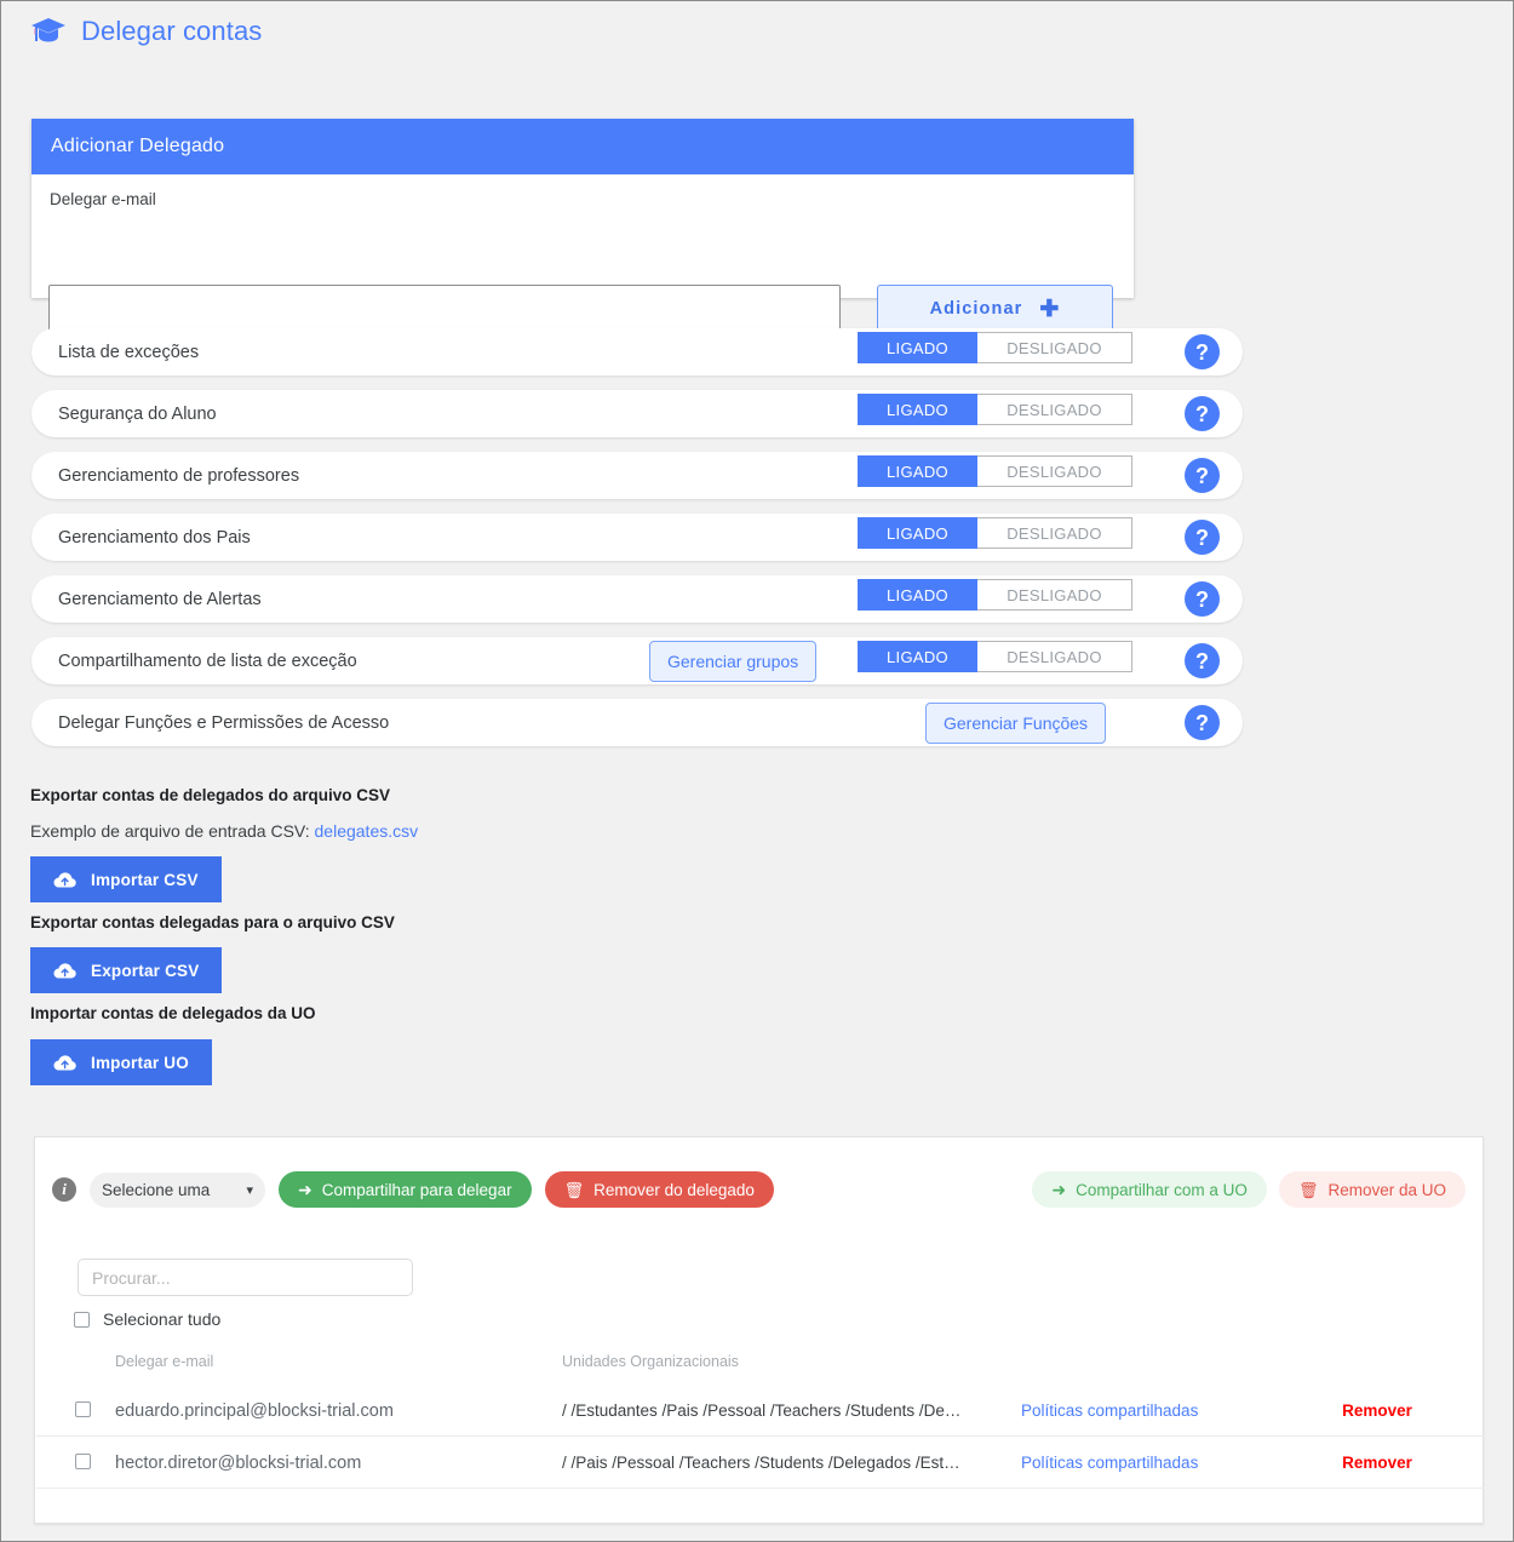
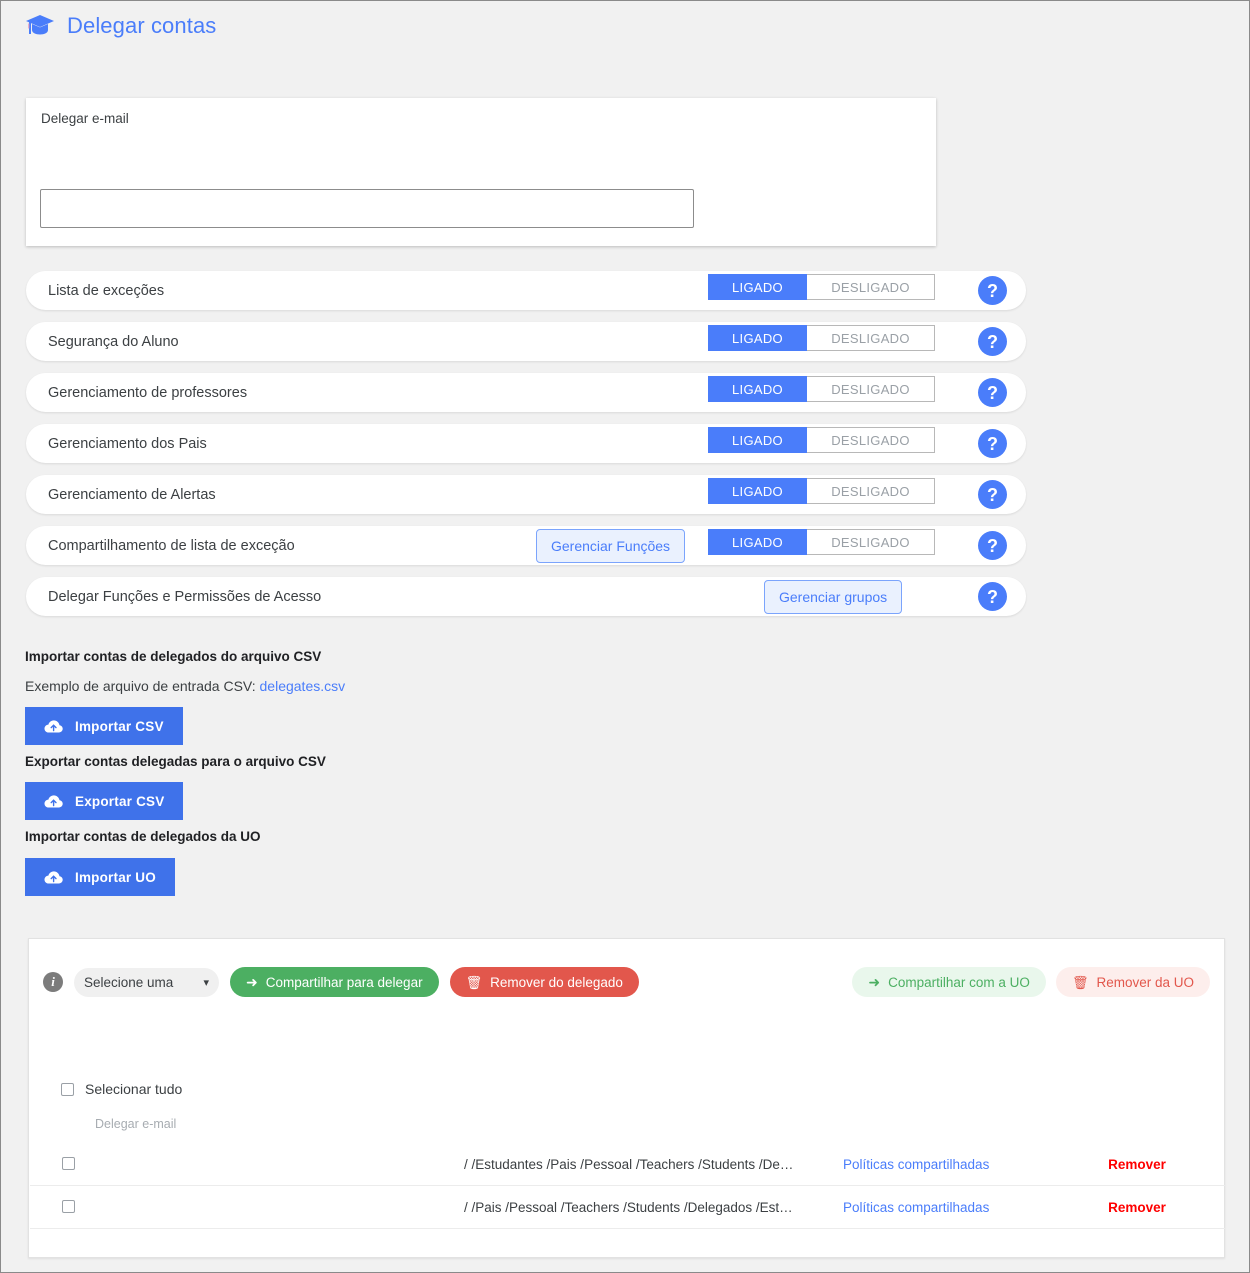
  Delegar contas
- Adicionar Delegado
  Delegar e-mail
- Adicionar
- ✚
  Lista de exceções
  LIGADO
  DESLIGADO
  ?
  Segurança do Aluno
  LIGADO
  DESLIGADO
  ?
  Gerenciamento de professores
  LIGADO
  DESLIGADO
  ?
  Gerenciamento dos Pais
  LIGADO
  DESLIGADO
  ?
  Gerenciamento de Alertas
  LIGADO
  DESLIGADO
  ?
  Compartilhamento de lista de exceção
- Gerenciar grupos
+ Gerenciar Funções
  LIGADO
  DESLIGADO
  ?
  Delegar Funções e Permissões de Acesso
- Gerenciar Funções
+ Gerenciar grupos
  ?
- Exportar contas de delegados do arquivo CSV
+ Importar contas de delegados do arquivo CSV
  Exemplo de arquivo de entrada CSV: delegates.csv
  Importar CSV
  Exportar contas delegadas para o arquivo CSV
  Exportar CSV
  Importar contas de delegados da UO
  Importar UO
  i
  Selecione uma
  ▾
  ➜
  Compartilhar para delegar
  🗑
  Remover do delegado
  ➜
  Compartilhar com a UO
  🗑
  Remover da UO
- Procurar...
  Selecionar tudo
  Delegar e-mail
- Unidades Organizacionais
- eduardo.principal@blocksi-trial.com
  / /Estudantes /Pais /Pessoal /Teachers /Students /De…
  Políticas compartilhadas
  Remover
- hector.diretor@blocksi-trial.com
  / /Pais /Pessoal /Teachers /Students /Delegados /Est…
  Políticas compartilhadas
  Remover
